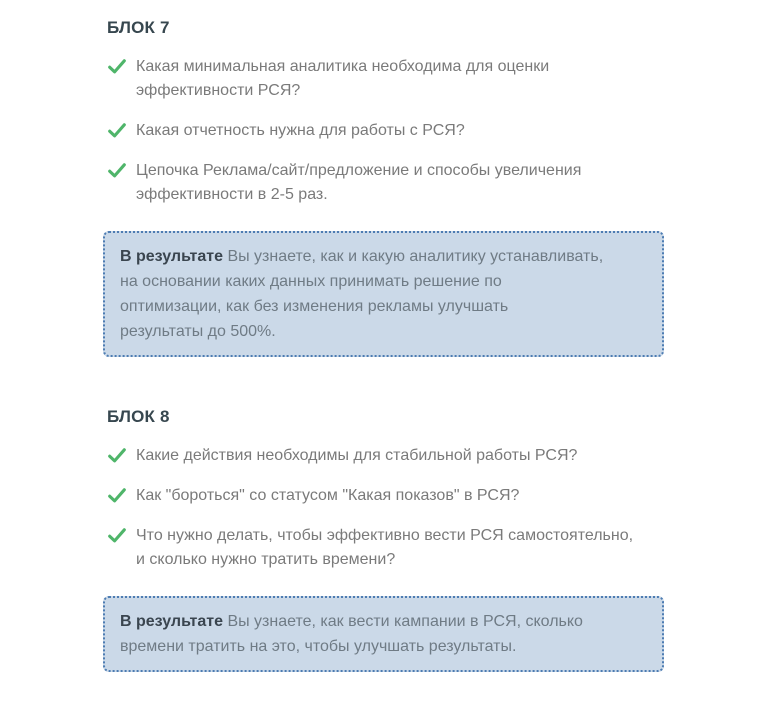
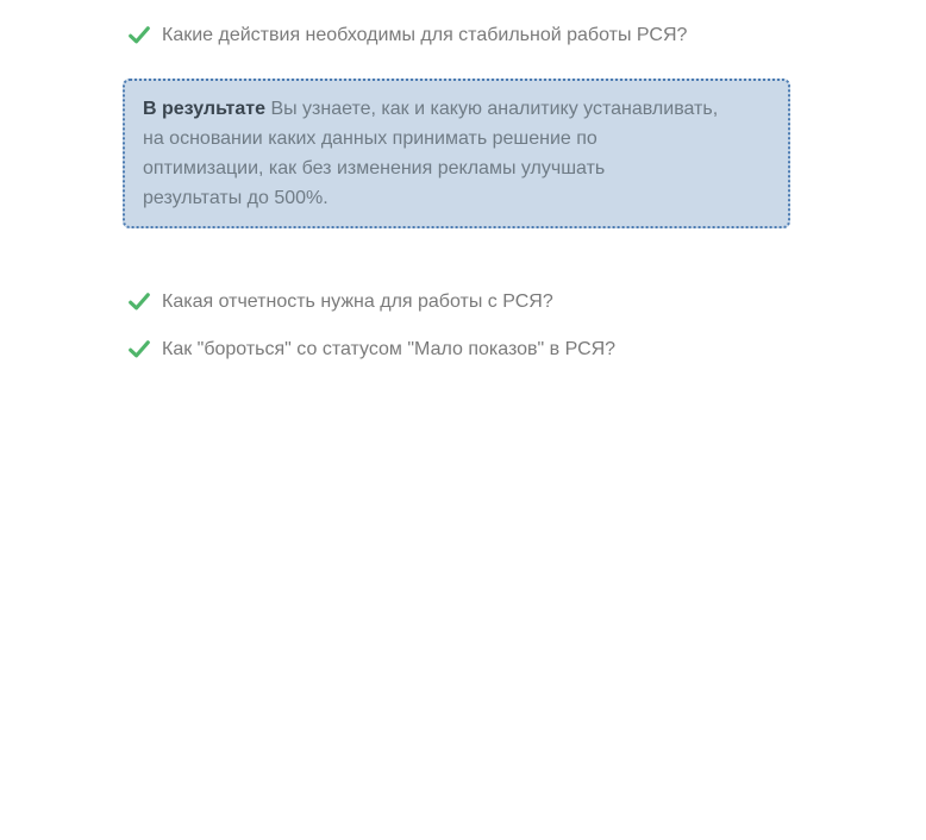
- БЛОК 7
- Какая минимальная аналитика необходима для оценки эффективности РСЯ?
- Какая отчетность нужна для работы с РСЯ?
+ Какие действия необходимы для стабильной работы РСЯ?
- Цепочка Реклама/сайт/предложение и способы увеличения эффективности в 2-5 раз.
  В результате Вы узнаете, как и какую аналитику устанавливать,
  на основании каких данных принимать решение по
  оптимизации, как без изменения рекламы улучшать
  результаты до 500%.
- БЛОК 8
- Какие действия необходимы для стабильной работы РСЯ?
+ Какая отчетность нужна для работы с РСЯ?
- Как "бороться" со статусом "Какая показов" в РСЯ?
+ Как "бороться" со статусом "Мало показов" в РСЯ?
- Что нужно делать, чтобы эффективно вести РСЯ самостоятельно, и сколько нужно тратить времени?
- В результате Вы узнаете, как вести кампании в РСЯ, сколько
- времени тратить на это, чтобы улучшать результаты.
